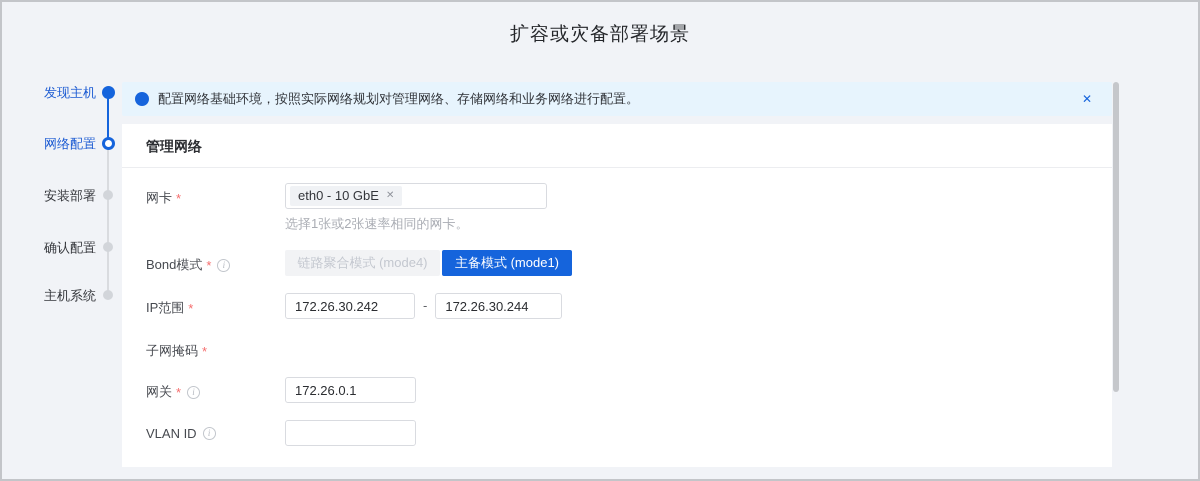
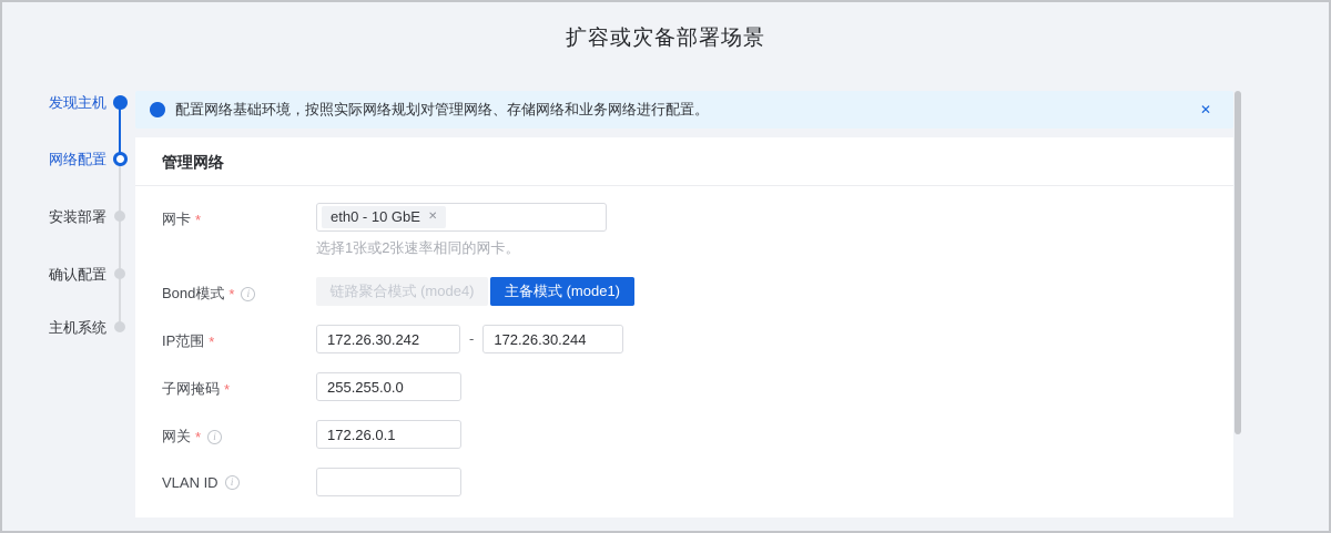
  扩容或灾备部署场景
  发现主机
  网络配置
  安装部署
  确认配置
  主机系统
  配置网络基础环境，按照实际网络规划对管理网络、存储网络和业务网络进行配置。
  ✕
  管理网络
  网卡
  *
  eth0 - 10 GbE
  ✕
  选择1张或2张速率相同的网卡。
  Bond模式
  *
  链路聚合模式 (mode4)
  主备模式 (mode1)
  IP范围
  *
  172.26.30.242
  -
  172.26.30.244
  子网掩码
  *
+ 255.255.0.0
  网关
  *
  172.26.0.1
  VLAN ID
